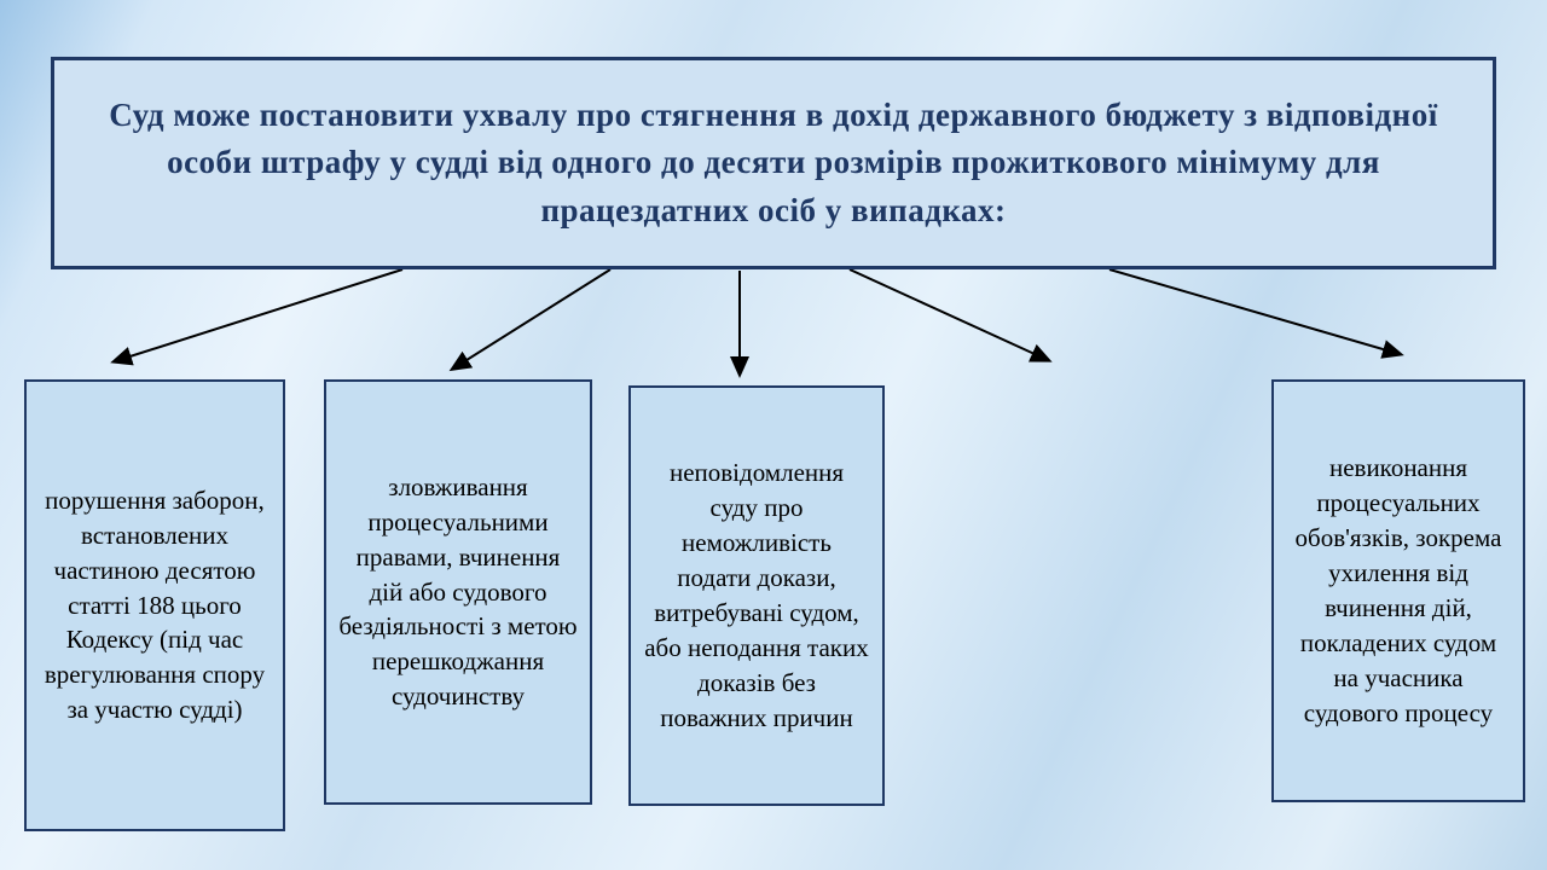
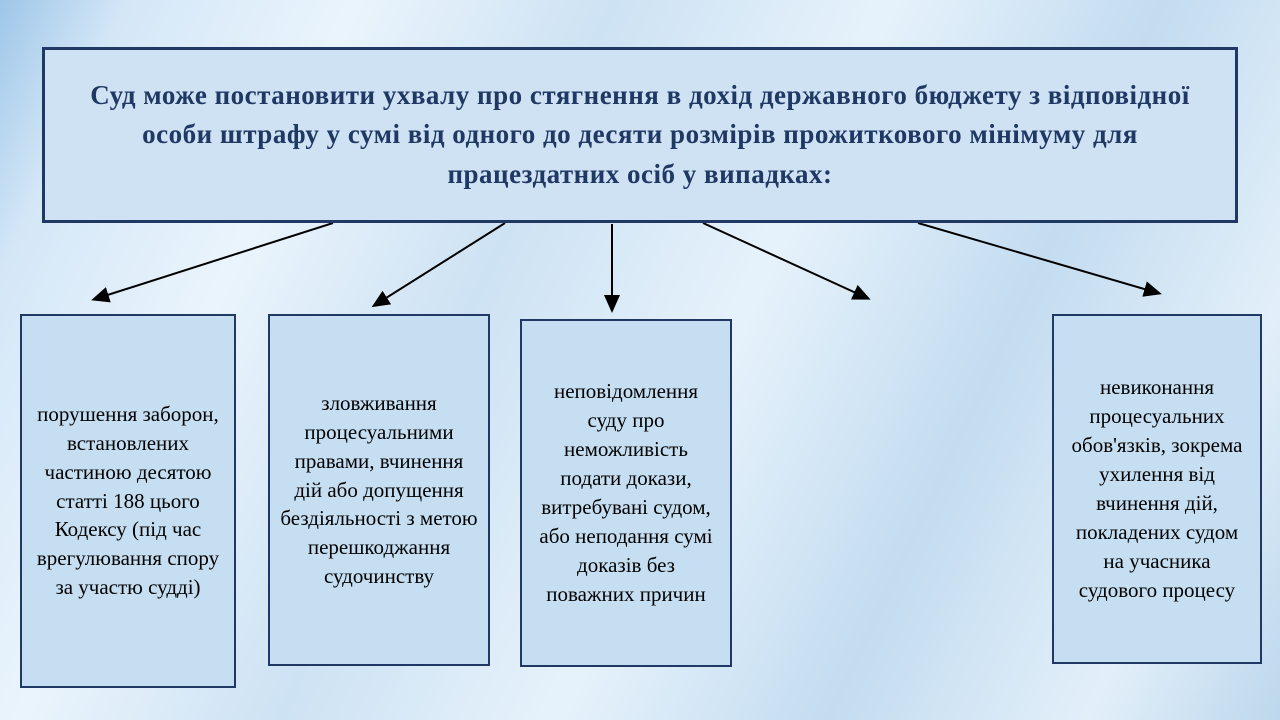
- Суд може постановити ухвалу про стягнення в дохід державного бюджету з відповідної особи штрафу у судді від одного до десяти розмірів прожиткового мінімуму для працездатних осіб у випадках:
+ Суд може постановити ухвалу про стягнення в дохід державного бюджету з відповідної особи штрафу у сумі від одного до десяти розмірів прожиткового мінімуму для працездатних осіб у випадках:
  порушення заборон, встановлених частиною десятою статті 188 цього Кодексу (під час врегулювання спору за участю судді)
- зловживання процесуальними правами, вчинення дій або судового бездіяльності з метою перешкоджання судочинству
+ зловживання процесуальними правами, вчинення дій або допущення бездіяльності з метою перешкоджання судочинству
- неповідомлення суду про неможливість подати докази, витребувані судом, або неподання таких доказів без поважних причин
+ неповідомлення суду про неможливість подати докази, витребувані судом, або неподання сумі доказів без поважних причин
  невиконання процесуальних обов'язків, зокрема ухилення від вчинення дій, покладених судом на учасника судового процесу
